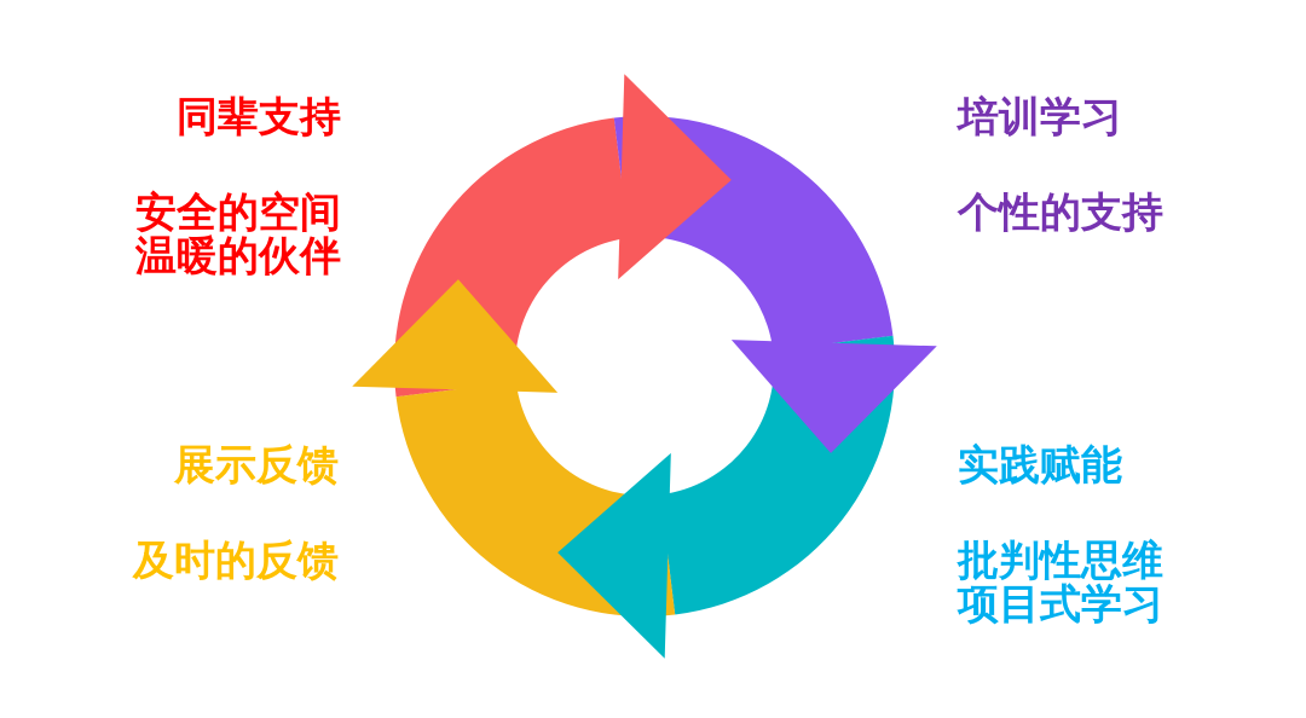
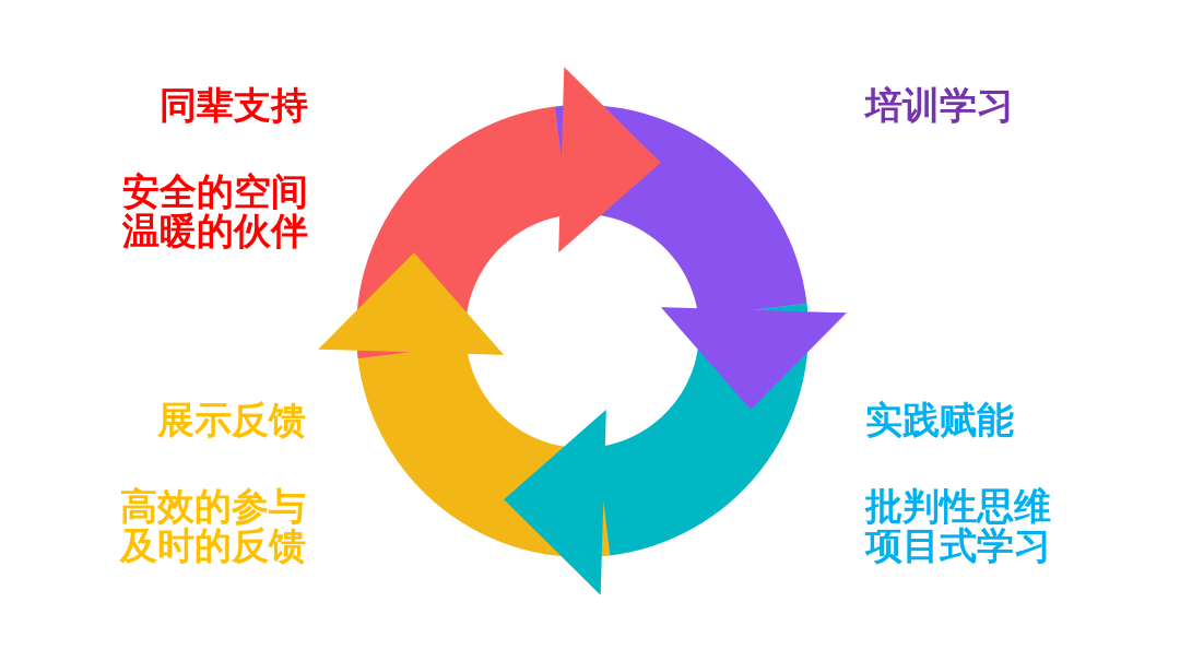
  同辈支持
  安全的空间
  温暖的伙伴
  培训学习
- 个性的支持
  展示反馈
+ 高效的参与
  及时的反馈
  实践赋能
  批判性思维
  项目式学习
